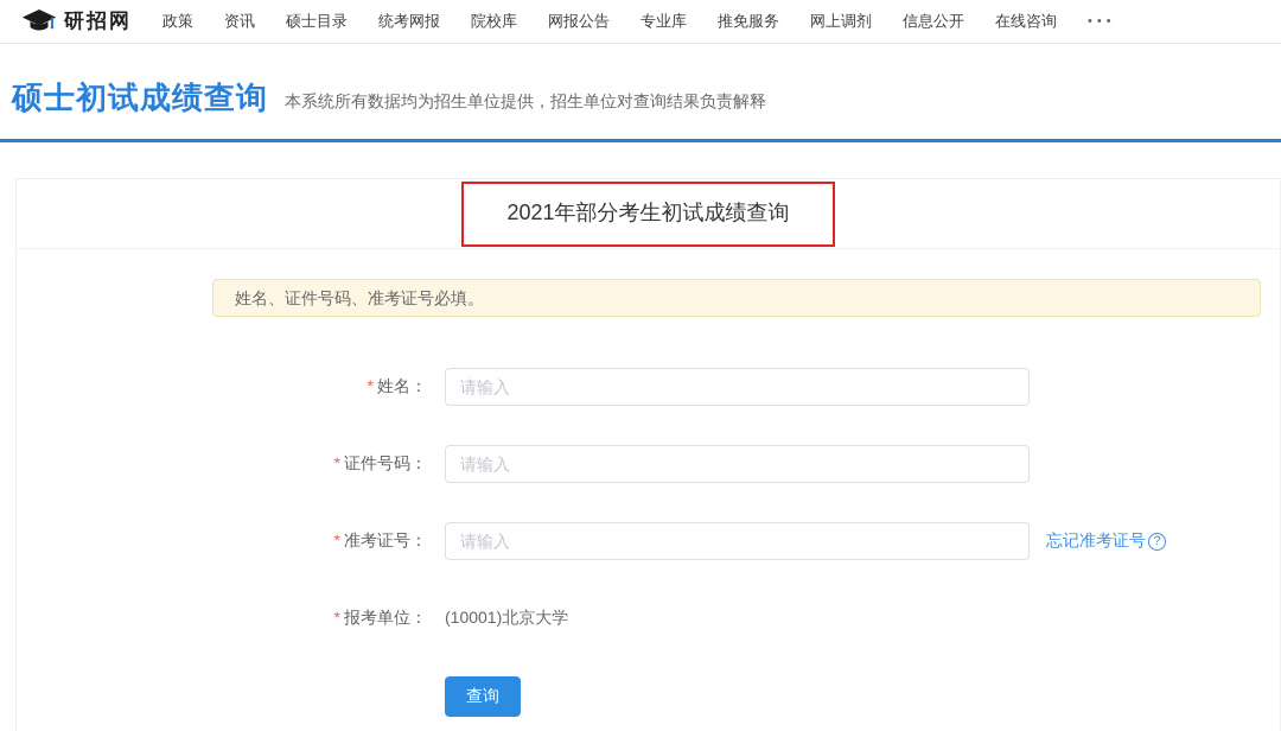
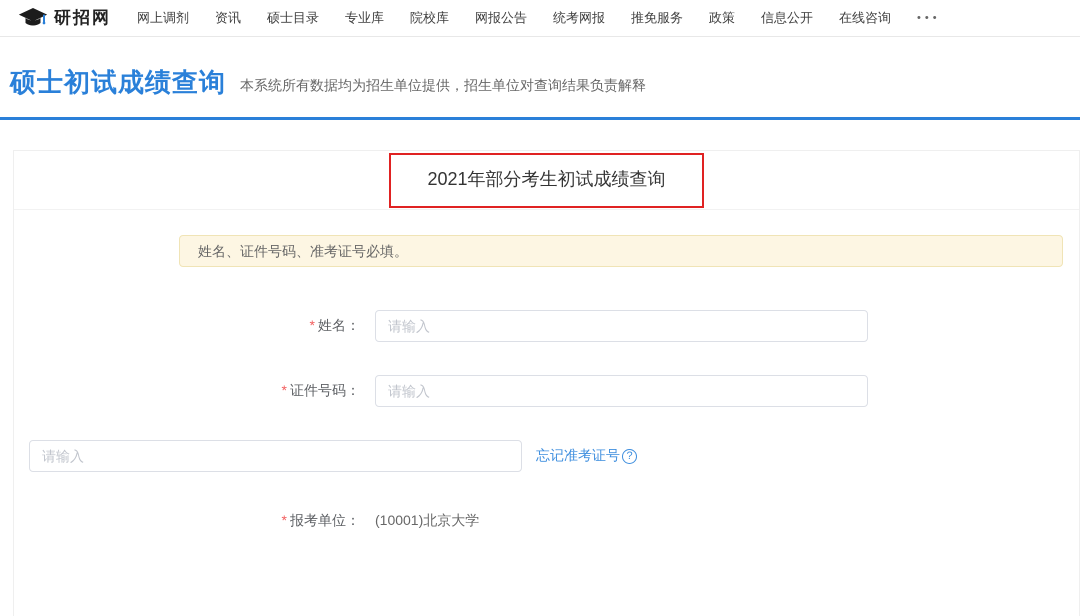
  研招网
- 政策
+ 网上调剂
  资讯
  硕士目录
- 统考网报
+ 专业库
  院校库
  网报公告
- 专业库
+ 统考网报
  推免服务
- 网上调剂
+ 政策
  信息公开
  在线咨询
  •••
  硕士初试成绩查询
  本系统所有数据均为招生单位提供，招生单位对查询结果负责解释
  2021年部分考生初试成绩查询
  姓名、证件号码、准考证号必填。
  * 姓名：
  请输入
  * 证件号码：
  请输入
- * 准考证号：
  请输入
  忘记准考证号
  ?
  * 报考单位：
  (10001)北京大学
- 查询
